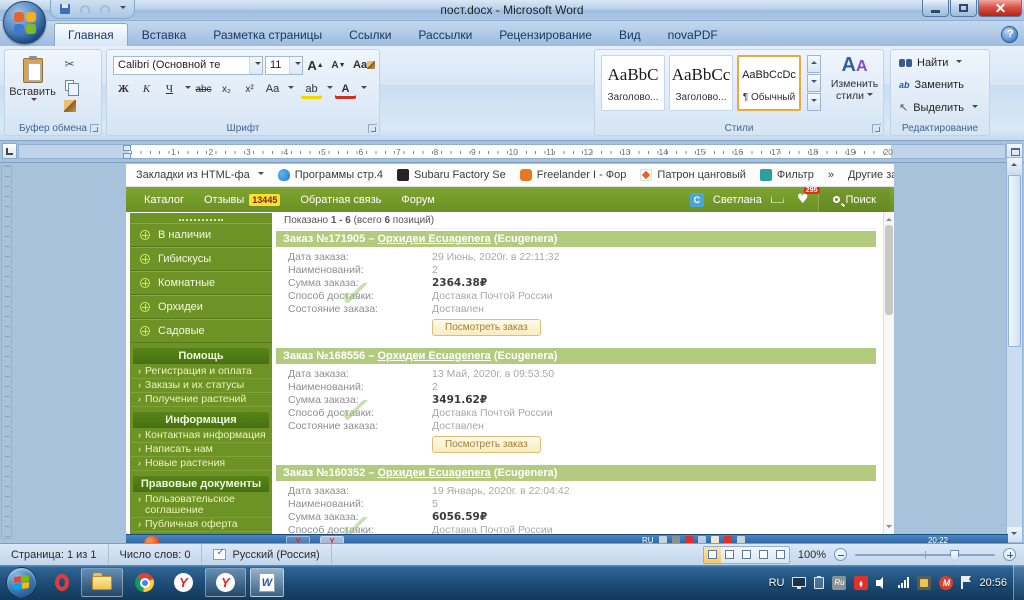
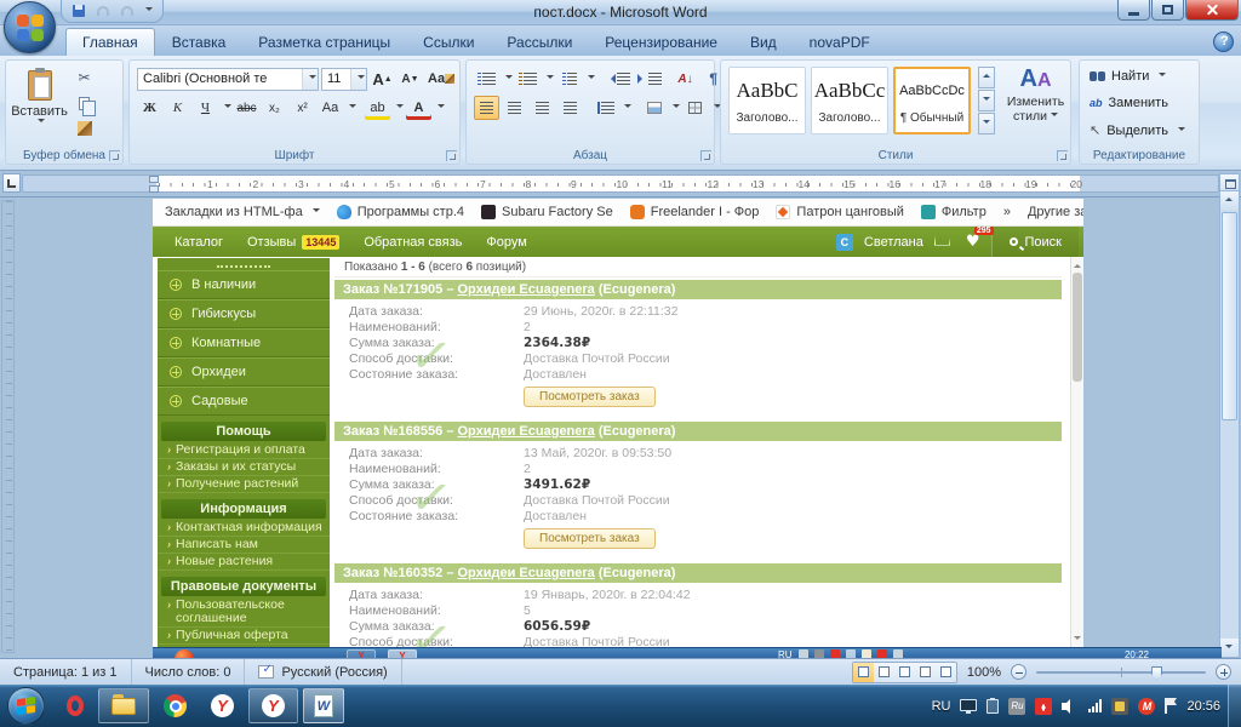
  пост.docx - Microsoft Word
  Главная
  Вставка
  Разметка страницы
  Ссылки
  Рассылки
  Рецензирование
  Вид
  novaPDF
  Вставить
  Буфер обмена
  Calibri (Основной те
  11
  А
  А
  Aa
  Ж
  К
  Ч
  abc
  x₂
  x²
  Aa
  ab
  А
  Шрифт
+ Абзац
  AaBbC
  Заголово...
  AaBbCc
  Заголово...
  AaBbCcDc
  ¶ Обычный
  AA
  Изменить стили
  Стили
  Найти
  Заменить
  Выделить
  Редактирование
  1
  2
  3
  4
  5
  6
  7
  8
  9
  10
  11
  12
  13
  14
  15
  16
  17
  18
  19
  20
  Закладки из HTML-фа
  Программы стр.4
  Subaru Factory Se
  Freelander I - Фор
  Патрон цанговый
  Фильтр
  »
  Каталог
  Отзывы
  13445
  Обратная связь
  Форум
  C
  Светлана
  ♥
  Поиск
  В наличии
  Гибискусы
  Комнатные
  Орхидеи
  Садовые
  Помощь
  Регистрация и оплата
  Заказы и их статусы
  Получение растений
  Информация
  Контактная информация
  Написать нам
  Новые растения
  Правовые документы
  Пользовательское соглашение
  Публичная оферта
  Показано 1 - 6 (всего 6 позиций)
  Заказ №171905 – Орхидеи Ecuagenera (Ecugenera)
  Дата заказа:
  29 Июнь, 2020г. в 22:11:32
  Наименований:
  2
  Сумма заказа:
  2364.38₽
  Способ доставки:
  Доставка Почтой России
  Состояние заказа:
  Доставлен
  Посмотреть заказ
  Заказ №168556 – Орхидеи Ecuagenera (Ecugenera)
  Дата заказа:
  13 Май, 2020г. в 09:53:50
  Наименований:
  2
  Сумма заказа:
  3491.62₽
  Способ доставки:
  Доставка Почтой России
  Состояние заказа:
  Доставлен
  Посмотреть заказ
  Заказ №160352 – Орхидеи Ecuagenera (Ecugenera)
  Дата заказа:
  19 Январь, 2020г. в 22:04:42
  Наименований:
  5
  Сумма заказа:
  6056.59₽
  Способ доставки:
  Доставка Почтой России
  Y
  Y
  RU
  20:22
  Страница: 1 из 1
  Число слов: 0
  Русский (Россия)
  100%
  RU
  Ru
  20:56
